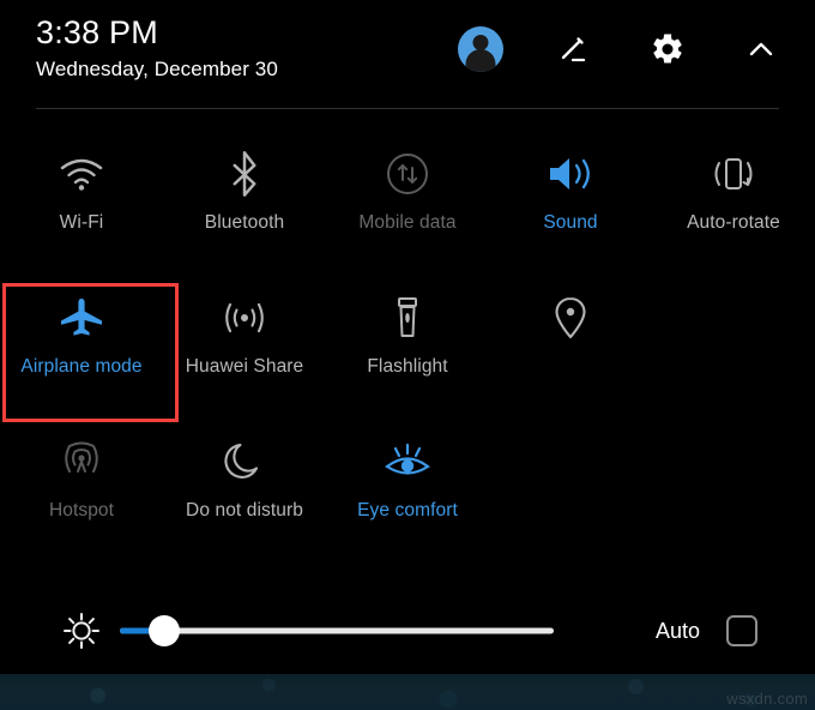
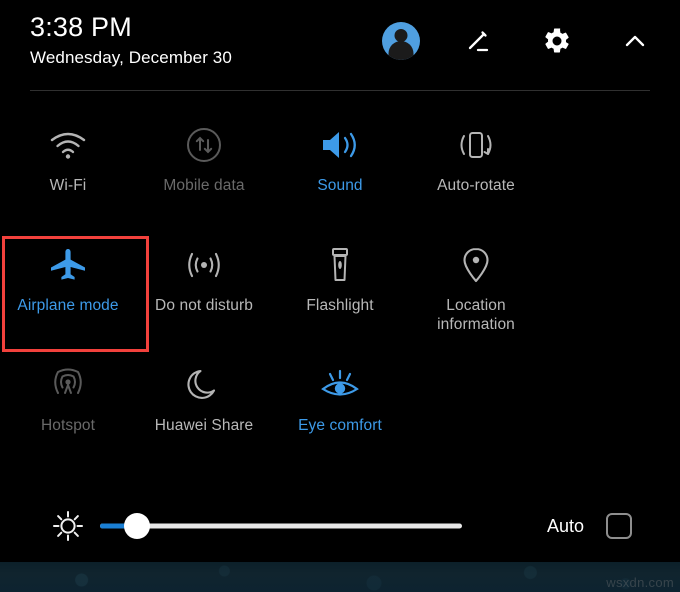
  wsxdn.com
  3:38 PM
  Wednesday, December 30
  Wi-Fi
- Bluetooth
  Mobile data
  Sound
  Auto-rotate
  Airplane mode
- Huawei Share
+ Do not disturb
  Flashlight
+ Location information
  Hotspot
- Do not disturb
+ Huawei Share
  Eye comfort
  Auto
